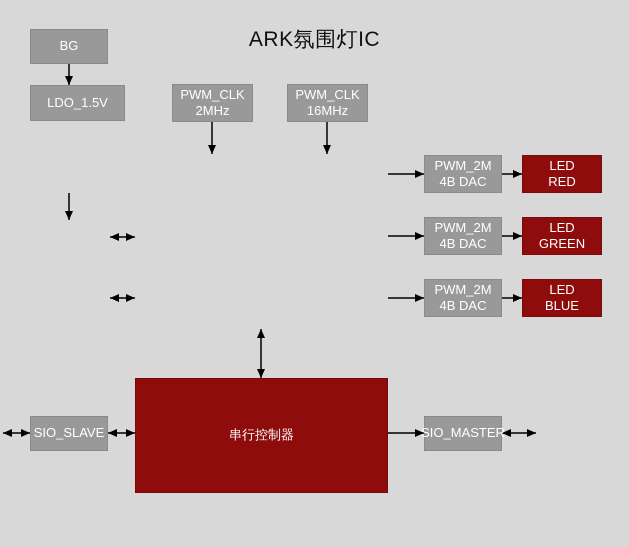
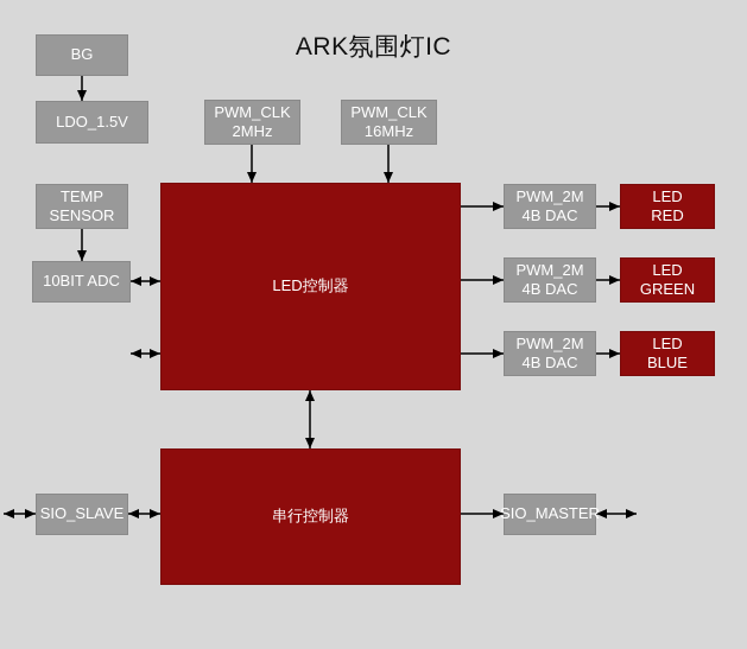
  ARK氛围灯IC
  BG
  LDO_1.5V
  PWM_CLK
  2MHz
  PWM_CLK
  16MHz
+ TEMP
+ SENSOR
+ 10BIT ADC
+ LED控制器
  串行控制器
  PWM_2M
  4B DAC
  PWM_2M
  4B DAC
  PWM_2M
  4B DAC
  LED
  RED
  LED
  GREEN
  LED
  BLUE
  SIO_SLAVE
  SIO_MASTER
